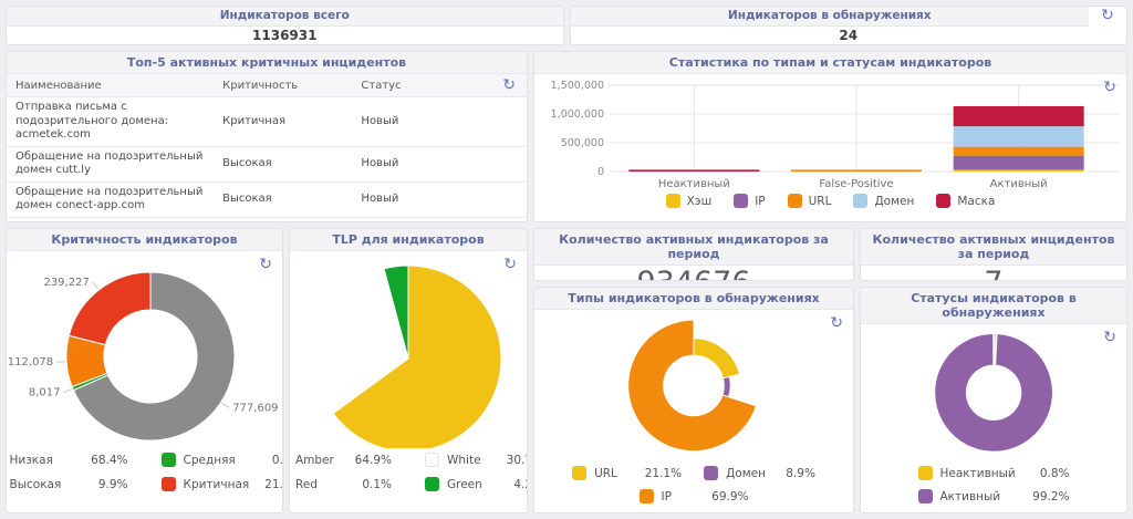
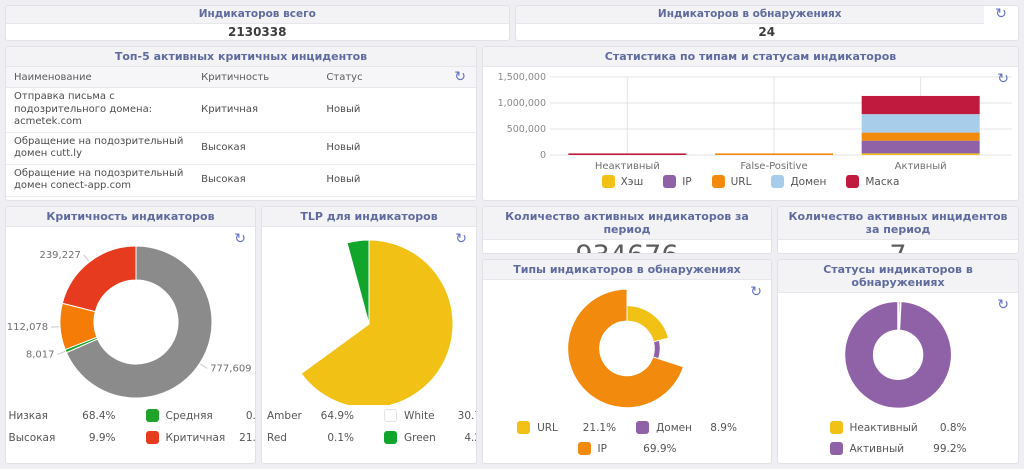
  Индикаторов всего
- 1136931
+ 2130338
  Индикаторов в обнаружениях
  ↻
  24
  Топ-5 активных критичных инцидентов
  Наименование	Критичность	Статус	↻
  Отправка письма с подозрительного домена: acmetek.com	Критичная	Новый
  Обращение на подозрительный домен cutt.ly	Высокая	Новый
  Обращение на подозрительный домен conect-app.com	Высокая	Новый
  Статистика по типам и статусам индикаторов
  ↻
  0
  500,000
  1,000,000
  1,500,000
  Неактивный
  False-Positive
  Активный
  Хэш
  IP
  URL
  Домен
  Маска
  Критичность индикаторов
  ↻
  777,609
  8,017
  112,078
  239,227
  Низкая
  68.4%
  Средняя
  Высокая
  9.9%
  Критичная
  TLP для индикаторов
  ↻
  Amber
  64.9%
  White
  Red
  0.1%
  Green
  Количество активных индикаторов за период
  Типы индикаторов в обнаружениях
  ↻
  URL
  21.1%
  Домен
  8.9%
  IP
  69.9%
  Количество активных инцидентов за период
  Статусы индикаторов в обнаружениях
  ↻
  Неактивный
  0.8%
  Активный
  99.2%
